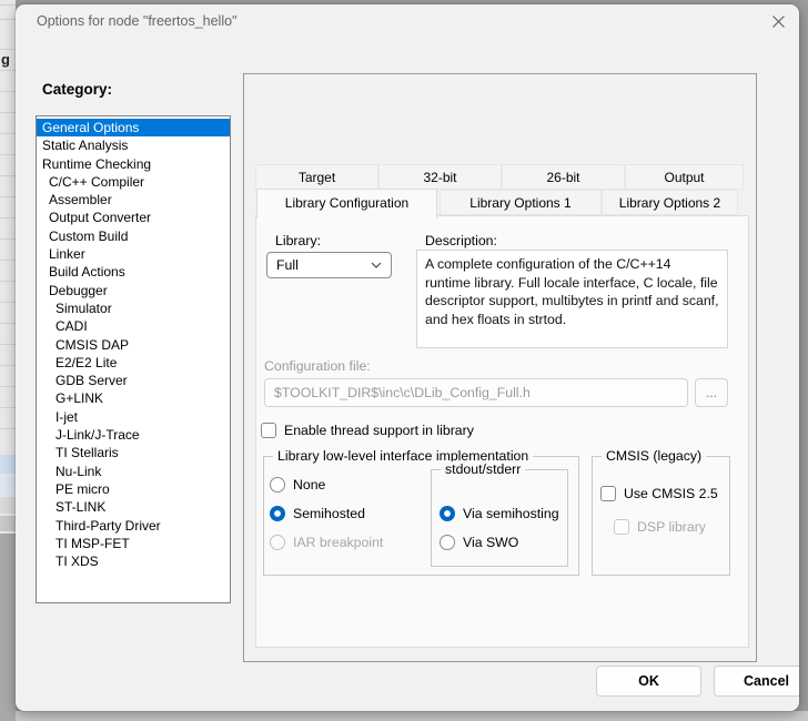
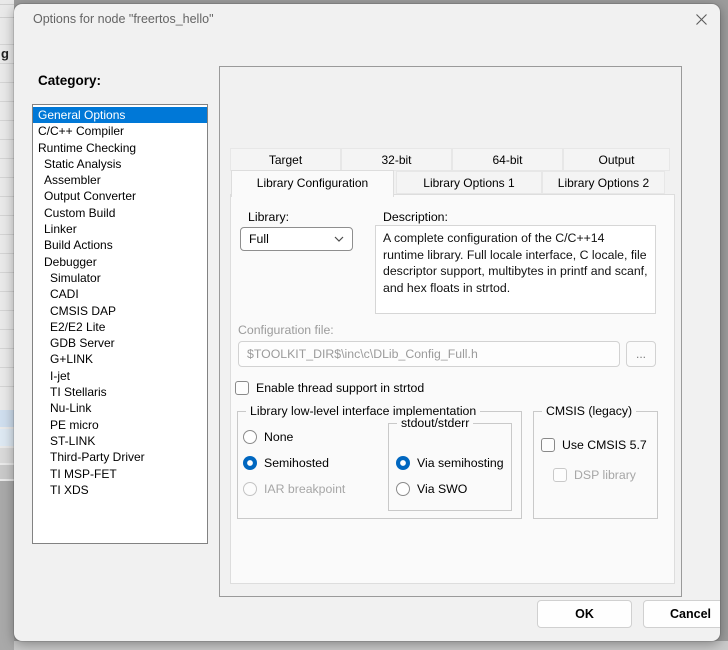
  g
  Options for node "freertos_hello"
  Category:
  General Options
- Static Analysis
+ C/C++ Compiler
  Runtime Checking
- C/C++ Compiler
+ Static Analysis
  Assembler
  Output Converter
  Custom Build
  Linker
  Build Actions
  Debugger
  Simulator
  CADI
  CMSIS DAP
  E2/E2 Lite
  GDB Server
  G+LINK
  I-jet
- J-Link/J-Trace
  TI Stellaris
  Nu-Link
  PE micro
  ST-LINK
  Third-Party Driver
  TI MSP-FET
  TI XDS
  Target
  32-bit
- 26-bit
+ 64-bit
  Output
  Library Options 1
  Library Options 2
  Library Configuration
  Library:
  Full
  Description:
  A complete configuration of the C/C++14 runtime library. Full locale interface, C locale, file descriptor support, multibytes in printf and scanf, and hex floats in strtod.
  Configuration file:
  $TOOLKIT_DIR$\inc\c\DLib_Config_Full.h
  ...
- Enable thread support in library
+ Enable thread support in strtod
  Library low-level interface implementation
  None
  Semihosted
  IAR breakpoint
  stdout/stderr
  Via semihosting
  Via SWO
  CMSIS (legacy)
- Use CMSIS 2.5
+ Use CMSIS 5.7
  DSP library
  OK
  Cancel
